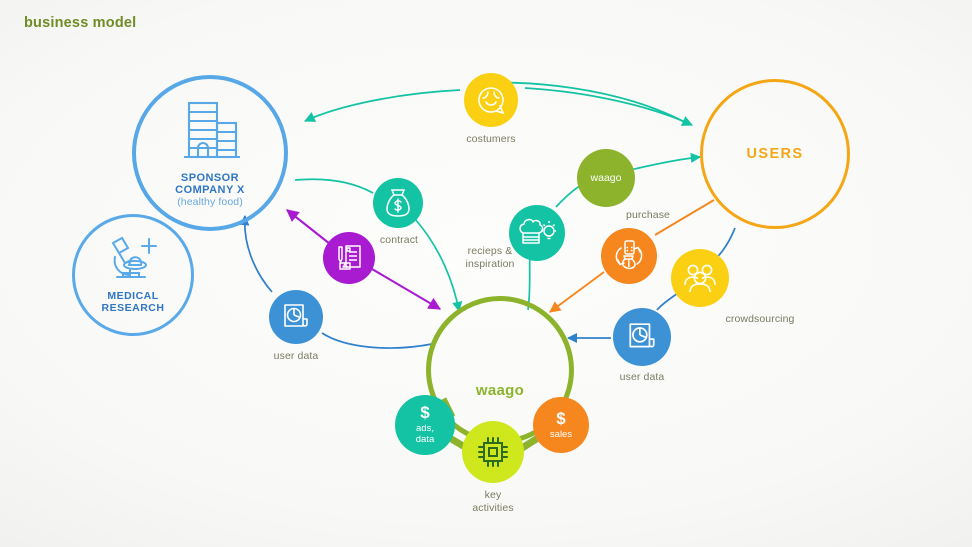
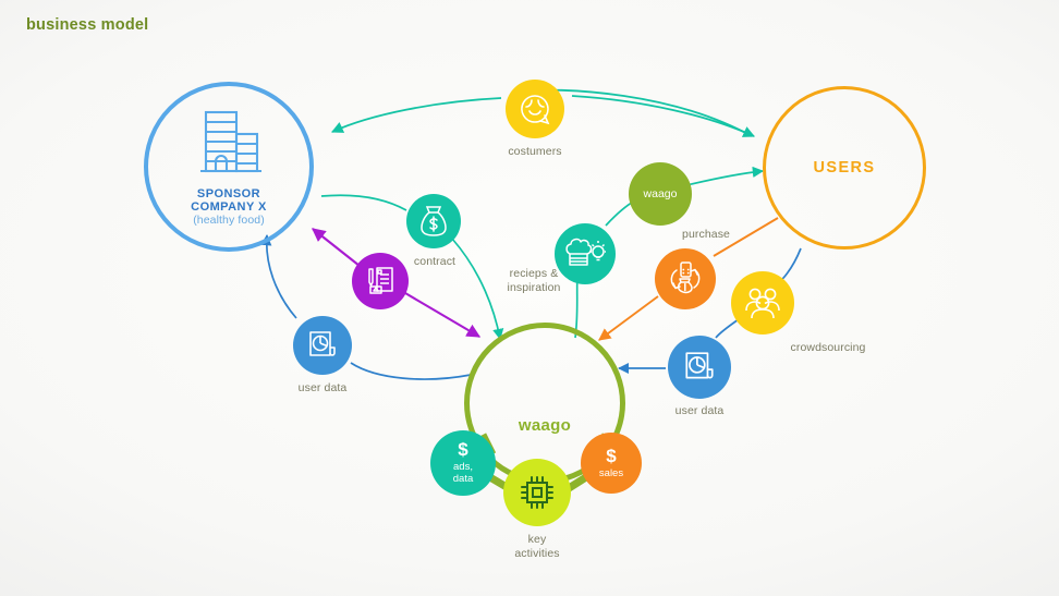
  business model
  SPONSOR
  COMPANY X
  (healthy food)
- MEDICAL
- RESEARCH
  USERS
  waago
  costumers
  contract
  user data
  recieps &
  inspiration
  waago
  purchase
  crowdsourcing
  user data
  $
  ads,
  data
  key
  activities
  $
  sales
